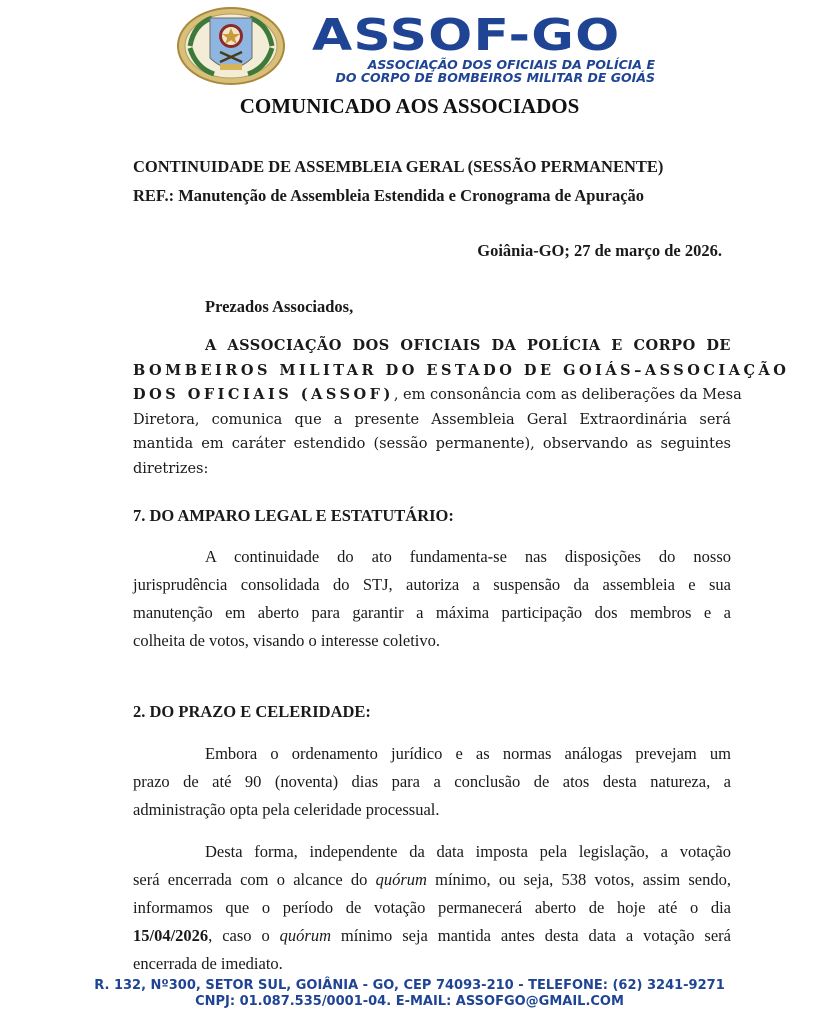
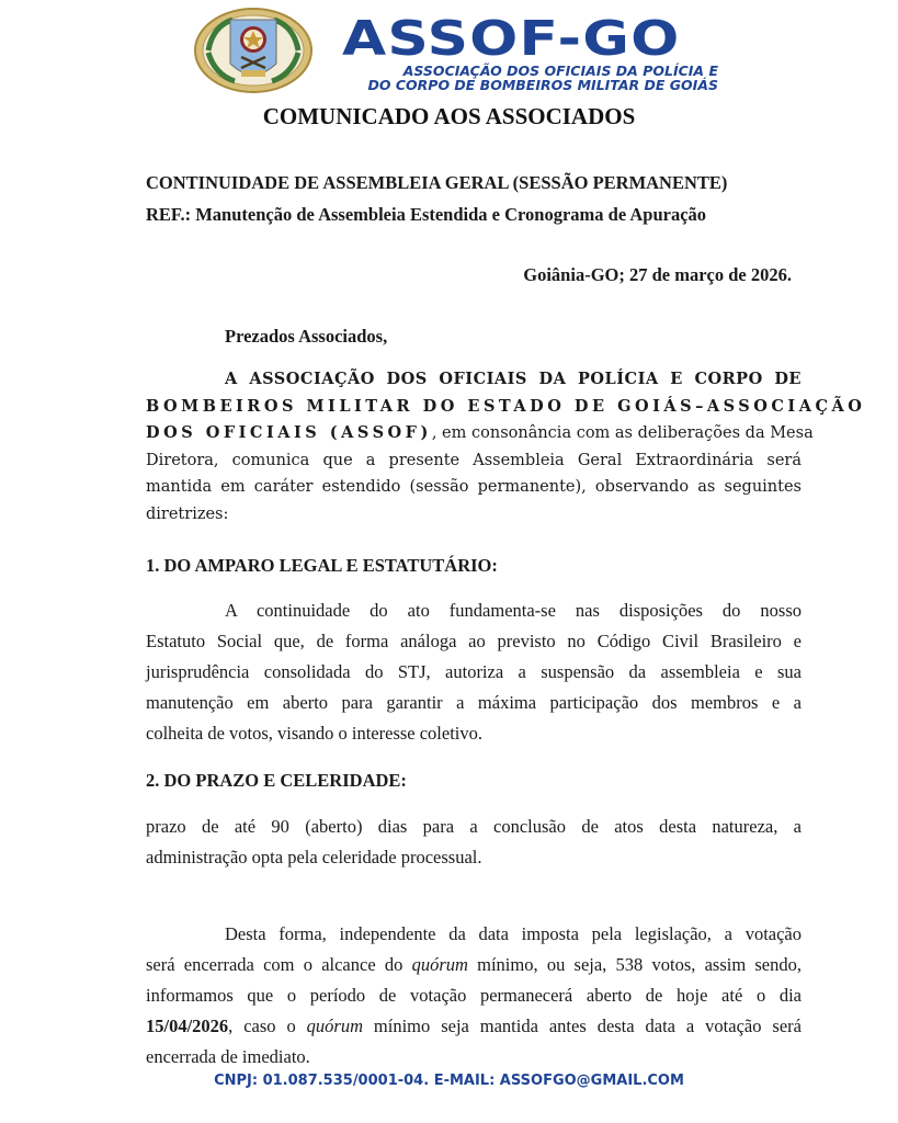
  ASSOF-GO
  ASSOCIAÇÃO DOS OFICIAIS DA POLÍCIA E
  DO CORPO DE BOMBEIROS MILITAR DE GOIÁS
  COMUNICADO AOS ASSOCIADOS
  CONTINUIDADE DE ASSEMBLEIA GERAL (SESSÃO PERMANENTE)
  REF.: Manutenção de Assembleia Estendida e Cronograma de Apuração
  Goiânia-GO; 27 de março de 2026.
  Prezados Associados,
  A ASSOCIAÇÃO DOS OFICIAIS DA POLÍCIA E CORPO DE
  BOMBEIROS MILITAR DO ESTADO DE GOIÁS–ASSOCIAÇÃO
  DOS OFICIAIS (ASSOF), em consonância com as deliberações da Mesa
  Diretora, comunica que a presente Assembleia Geral Extraordinária será
  mantida em caráter estendido (sessão permanente), observando as seguintes
  diretrizes:
- 7. DO AMPARO LEGAL E ESTATUTÁRIO:
+ 1. DO AMPARO LEGAL E ESTATUTÁRIO:
  A continuidade do ato fundamenta-se nas disposições do nosso
+ Estatuto Social que, de forma análoga ao previsto no Código Civil Brasileiro e
  jurisprudência consolidada do STJ, autoriza a suspensão da assembleia e sua
  manutenção em aberto para garantir a máxima participação dos membros e a
  colheita de votos, visando o interesse coletivo.
  2. DO PRAZO E CELERIDADE:
- Embora o ordenamento jurídico e as normas análogas prevejam um
- prazo de até 90 (noventa) dias para a conclusão de atos desta natureza, a
+ prazo de até 90 (aberto) dias para a conclusão de atos desta natureza, a
  administração opta pela celeridade processual.
  Desta forma, independente da data imposta pela legislação, a votação
  será encerrada com o alcance do quórum mínimo, ou seja, 538 votos, assim sendo,
  informamos que o período de votação permanecerá aberto de hoje até o dia
  15/04/2026, caso o quórum mínimo seja mantida antes desta data a votação será
  encerrada de imediato.
- R. 132, Nº300, SETOR SUL, GOIÂNIA - GO, CEP 74093-210 - TELEFONE: (62) 3241-9271
  CNPJ: 01.087.535/0001-04. E-MAIL: ASSOFGO@GMAIL.COM
